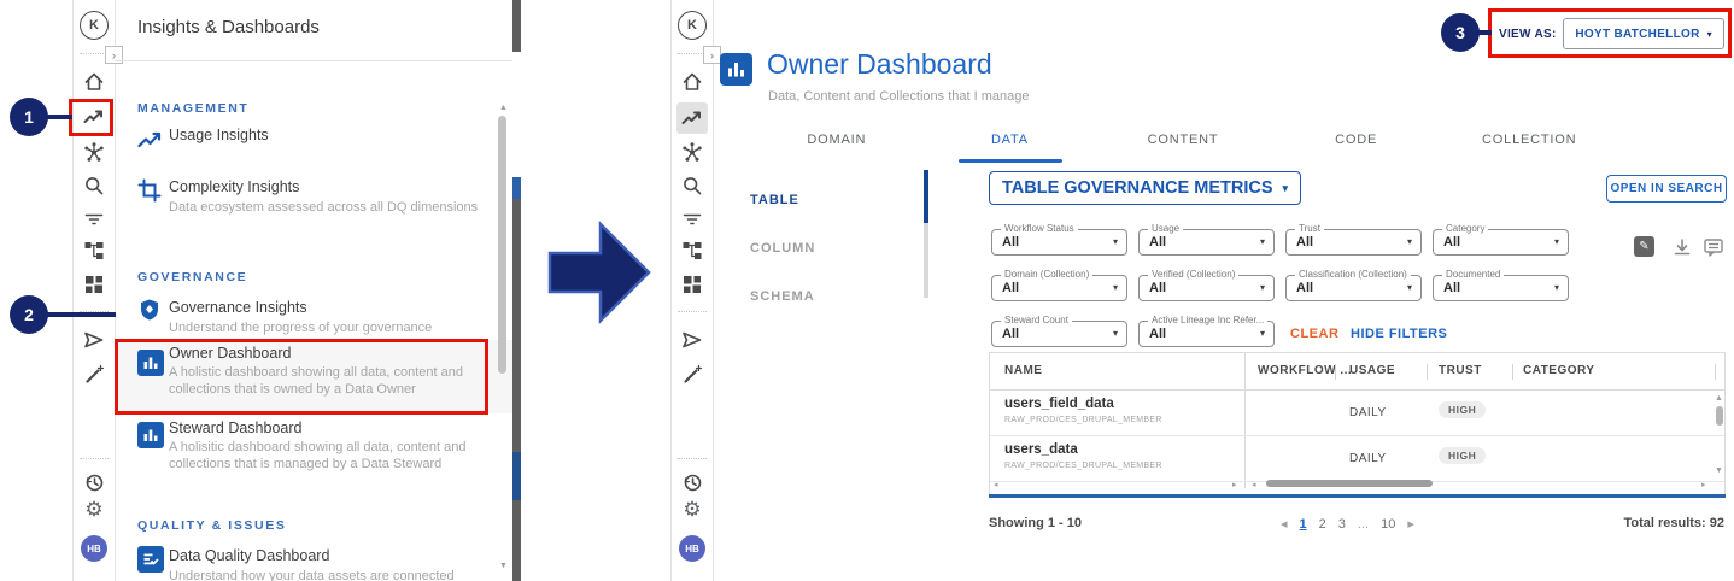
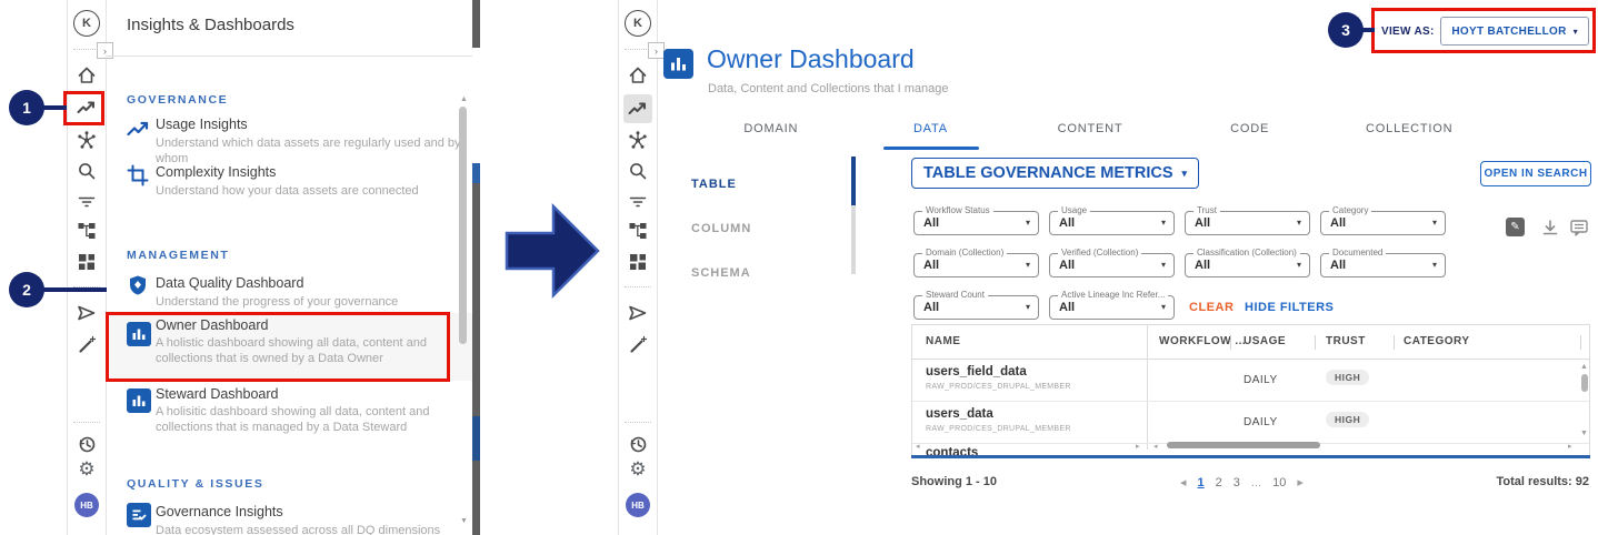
  K
  ›
  ⚙
  HB
  1
  Insights & Dashboards
- MANAGEMENT
+ GOVERNANCE
  Usage Insights
+ Understand which data assets are regularly used and by whom
  Complexity Insights
- Data ecosystem assessed across all DQ dimensions
+ Understand how your data assets are connected
- GOVERNANCE
+ MANAGEMENT
- Governance Insights
+ Data Quality Dashboard
  Understand the progress of your governance
  Owner Dashboard
  A holistic dashboard showing all data, content and collections that is owned by a Data Owner
  2
  Steward Dashboard
  A holisitic dashboard showing all data, content and collections that is managed by a Data Steward
  QUALITY & ISSUES
- Data Quality Dashboard
+ Governance Insights
- Understand how your data assets are connected
+ Data ecosystem assessed across all DQ dimensions
  K
  ›
  ⚙
  HB
  Owner Dashboard
  Data, Content and Collections that I manage
  VIEW AS:
  HOYT BATCHELLOR
  ▾
  3
  DOMAIN
  DATA
  CONTENT
  CODE
  COLLECTION
  TABLE
  COLUMN
  SCHEMA
  TABLE GOVERNANCE METRICS
  ▾
  OPEN IN SEARCH
  Workflow Status
  All
  ▾
  Usage
  All
  ▾
  Trust
  All
  ▾
  Category
  All
  ▾
  Domain (Collection)
  All
  ▾
  Verified (Collection)
  All
  ▾
  Classification (Collection)
  All
  ▾
  Documented
  All
  ▾
  Steward Count
  All
  ▾
  Active Lineage Inc Refer...
  All
  ▾
  CLEAR
  HIDE FILTERS
  ✎
  NAME
  WORKFLOW ...
  USAGE
  TRUST
  CATEGORY
  users_field_data
  DAILY
  HIGH
  users_data
  DAILY
  HIGH
+ contacts
  Showing 1 - 10
  ◂
  1
  2
  3
  ...
  10
  ▸
  Total results: 92
